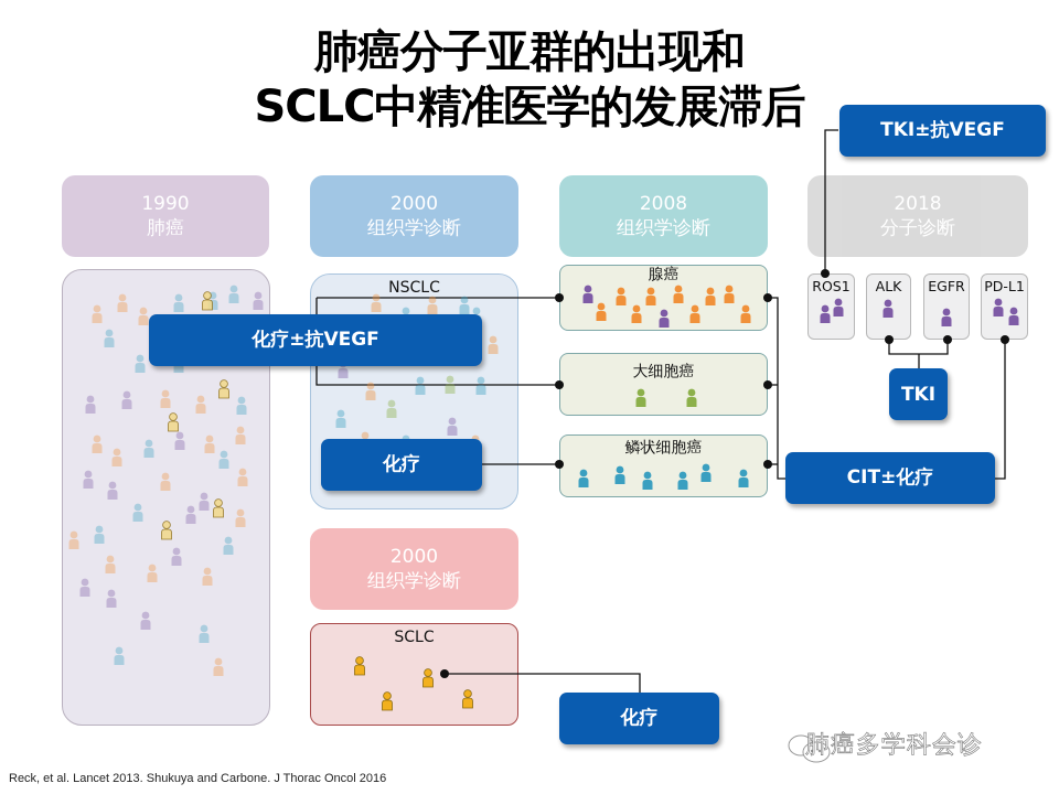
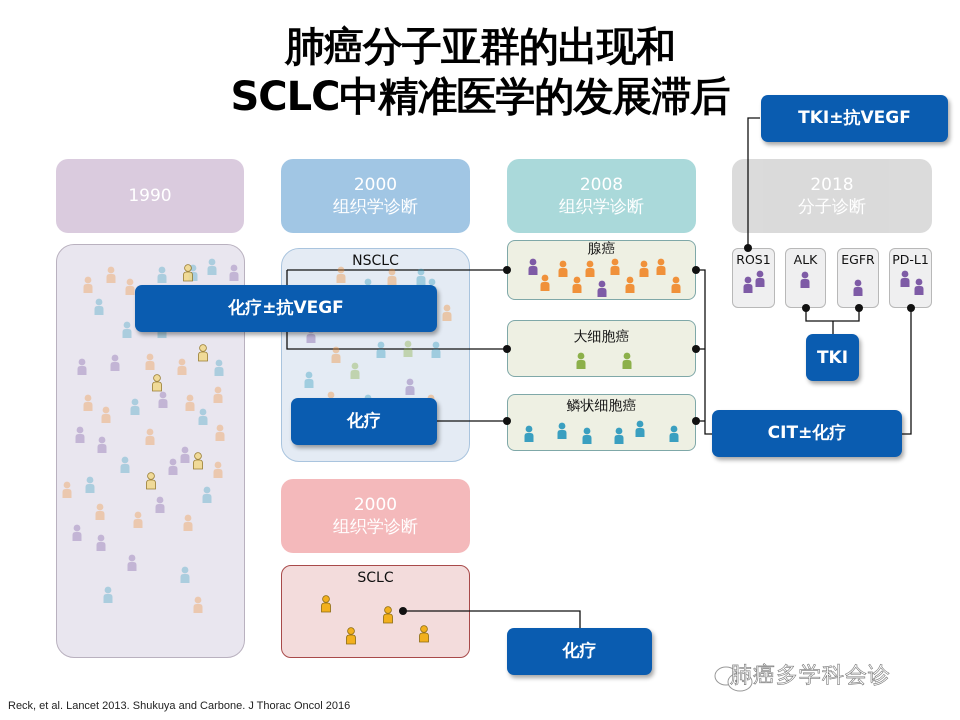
  肺癌分子亚群的出现和
  SCLC中精准医学的发展滞后
  1990
- 肺癌
  2000
  组织学诊断
  2008
  组织学诊断
  2018
  分子诊断
  2000
  组织学诊断
  NSCLC
  SCLC
  腺癌
  大细胞癌
  鳞状细胞癌
  ROS1
  ALK
  EGFR
  PD-L1
  化疗±抗VEGF
  化疗
  TKI±抗VEGF
  TKI
  CIT±化疗
  化疗
  Reck, et al. Lancet 2013. Shukuya and Carbone. J Thorac Oncol 2016
  肺癌多学科会诊
